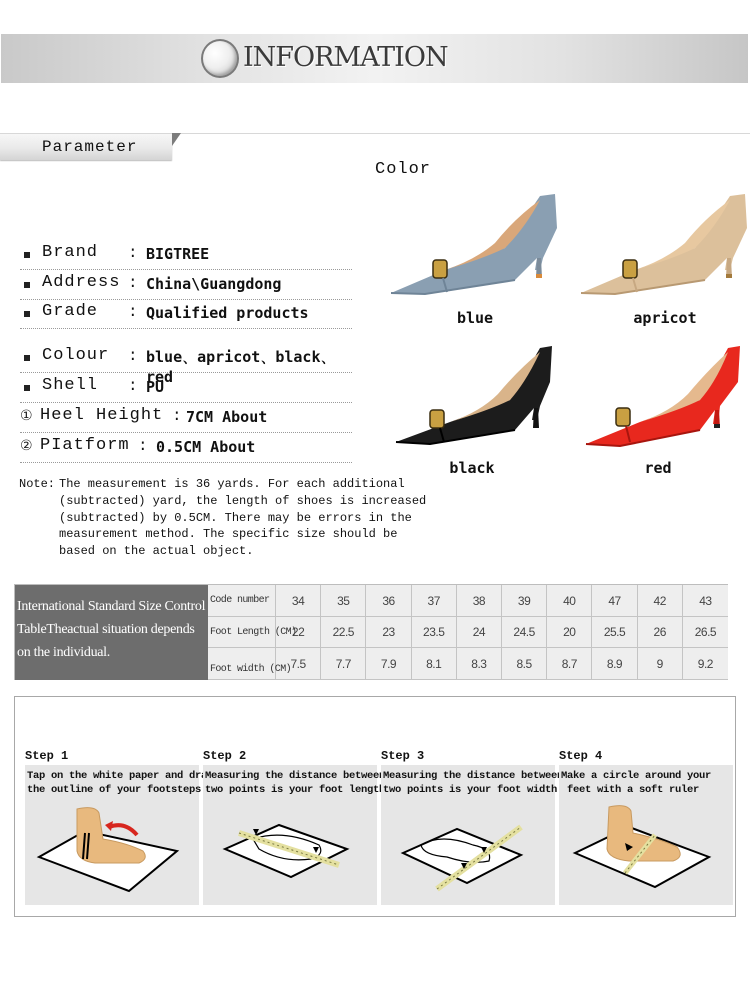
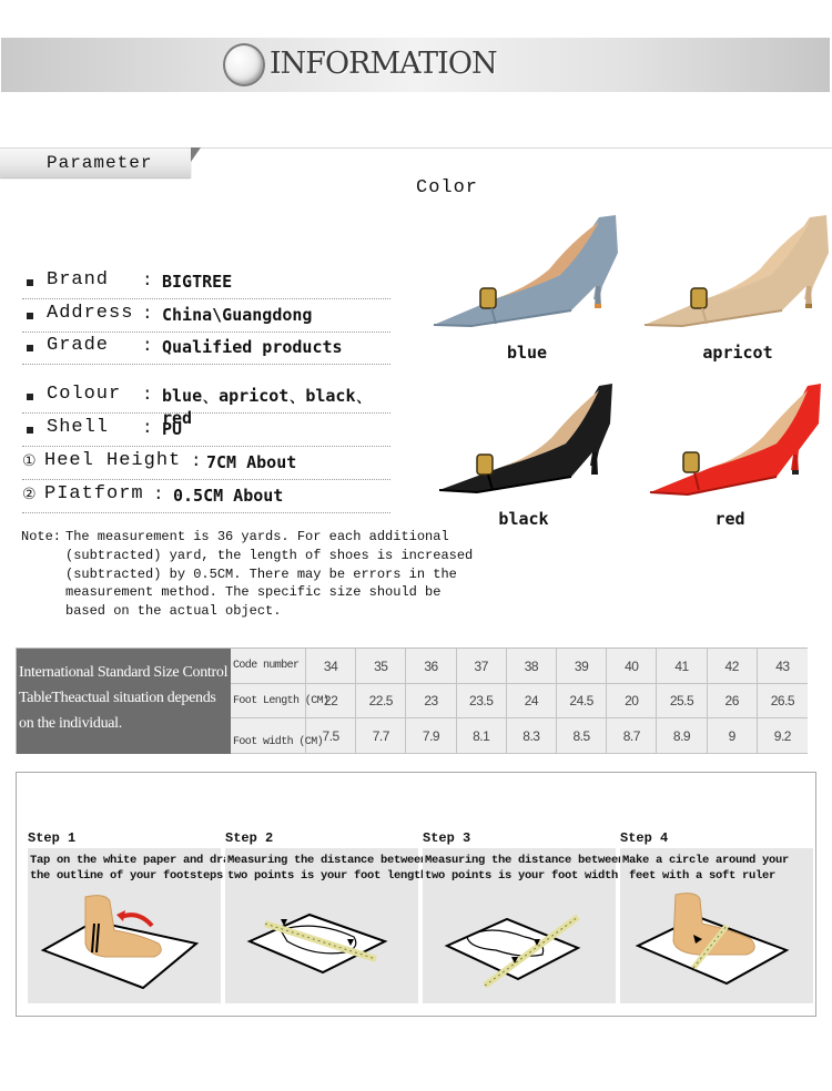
  INFORMATION
  Parameter
  Brand
  :
  BIGTREE
  Address
  :
  China\Guangdong
  Grade
  :
  Qualified products
  Colour
  :
  blue、apricot、black、red
  Shell
  :
  PU
  ①
  Heel Height
  :
  7CM About
  ②
  PIatform
  :
  0.5CM About
  Note:
  The measurement is 36 yards. For each additional
  (subtracted) yard, the length of shoes is increased
  (subtracted) by 0.5CM. There may be errors in the
  measurement method. The specific size should be
  based on the actual object.
  Color
  blue
  apricot
  black
  red
  International Standard Size Control TableTheactual situation depends on the individual.
  Code number
  34
  35
  36
  37
  38
  39
  40
- 47
+ 41
  42
  43
  Foot Length
  22
  22.5
  23
  23.5
  24
  24.5
  20
  25.5
  26
  26.5
  Foot width (
  7.5
  7.7
  7.9
  8.1
  8.3
  8.5
  8.7
  8.9
  9
  9.2
  Step 1
  Tap on the white paper and dr
  the outline of your footsteps
  Step 2
  Measuring the distance betwee
  two points is your foot lengt
  Step 3
  Measuring the distance betwee
  two points is your foot width
  Step 4
  Make a circle around your
  feet with a soft ruler
